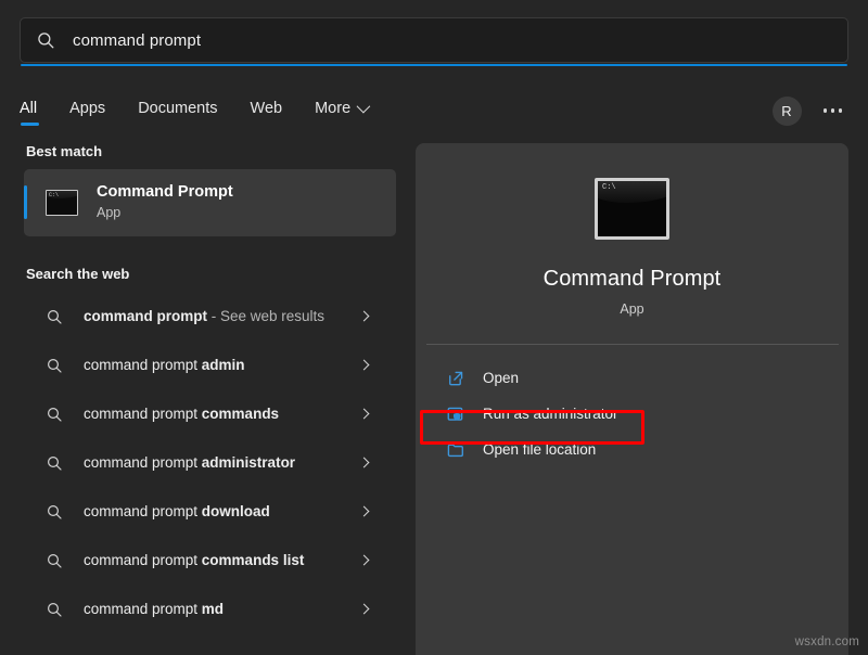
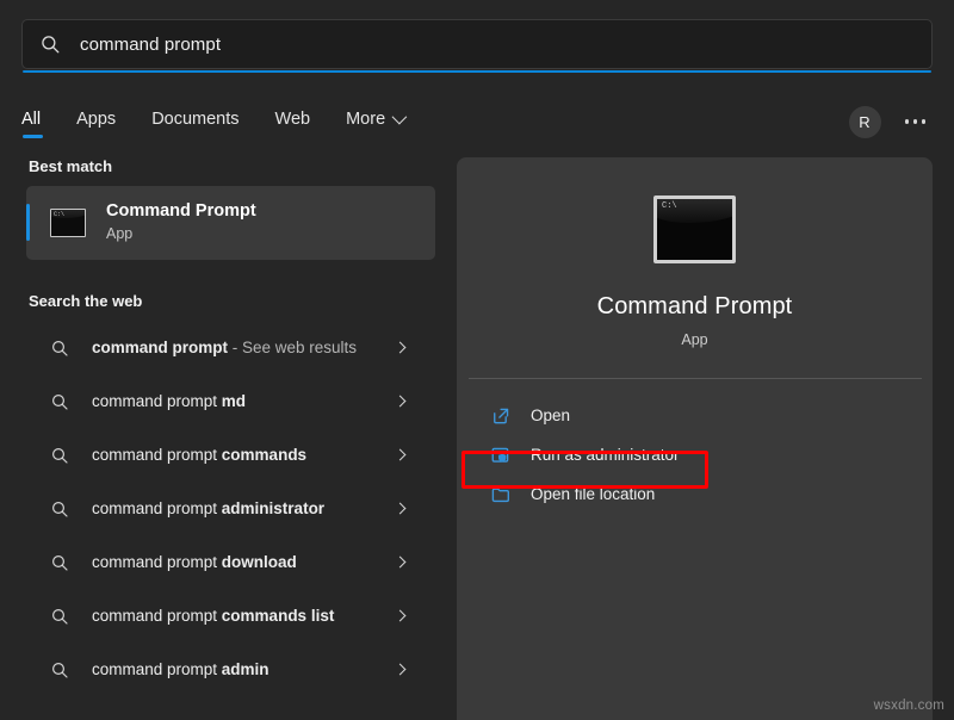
  command prompt
  All
  Apps
  Documents
  Web
  More
  R
  Best match
  Command Prompt
  App
  Search the web
  command prompt - See web results
- command prompt admin
+ command prompt md
  command prompt commands
  command prompt administrator
  command prompt download
  command prompt commands list
- command prompt md
+ command prompt admin
  C:\
  Command Prompt
  App
  Open
  Run as administrator
  Open file location
  wsxdn.com
